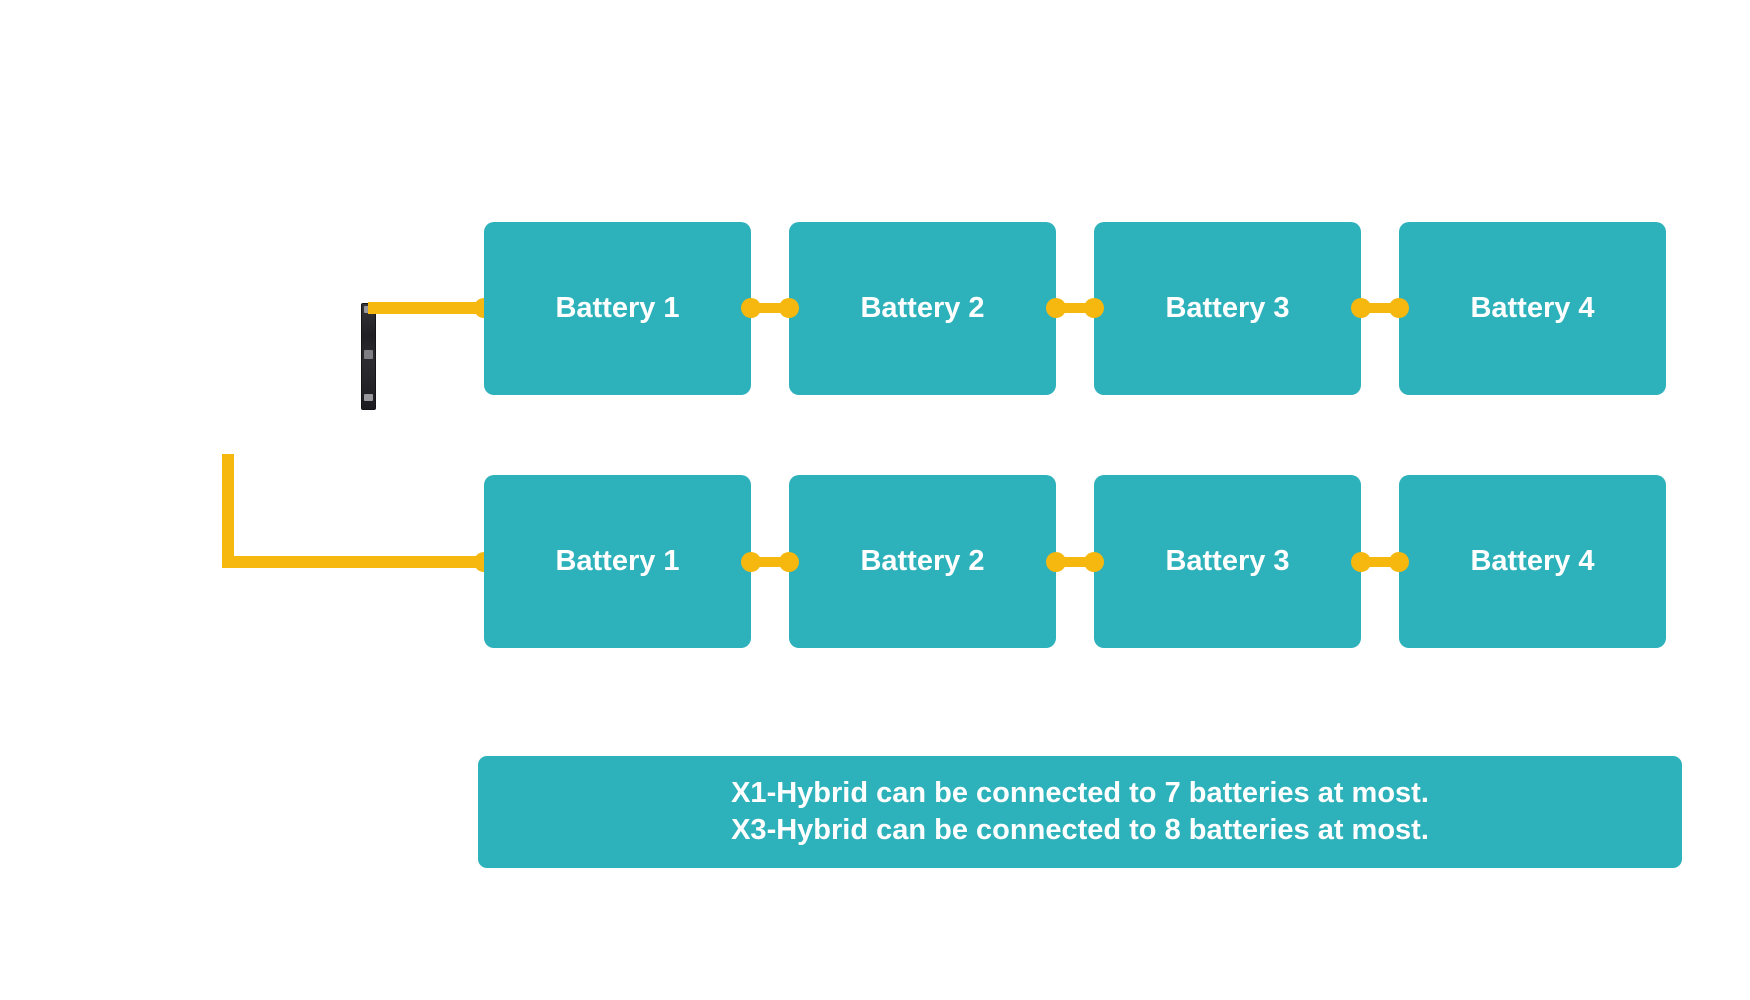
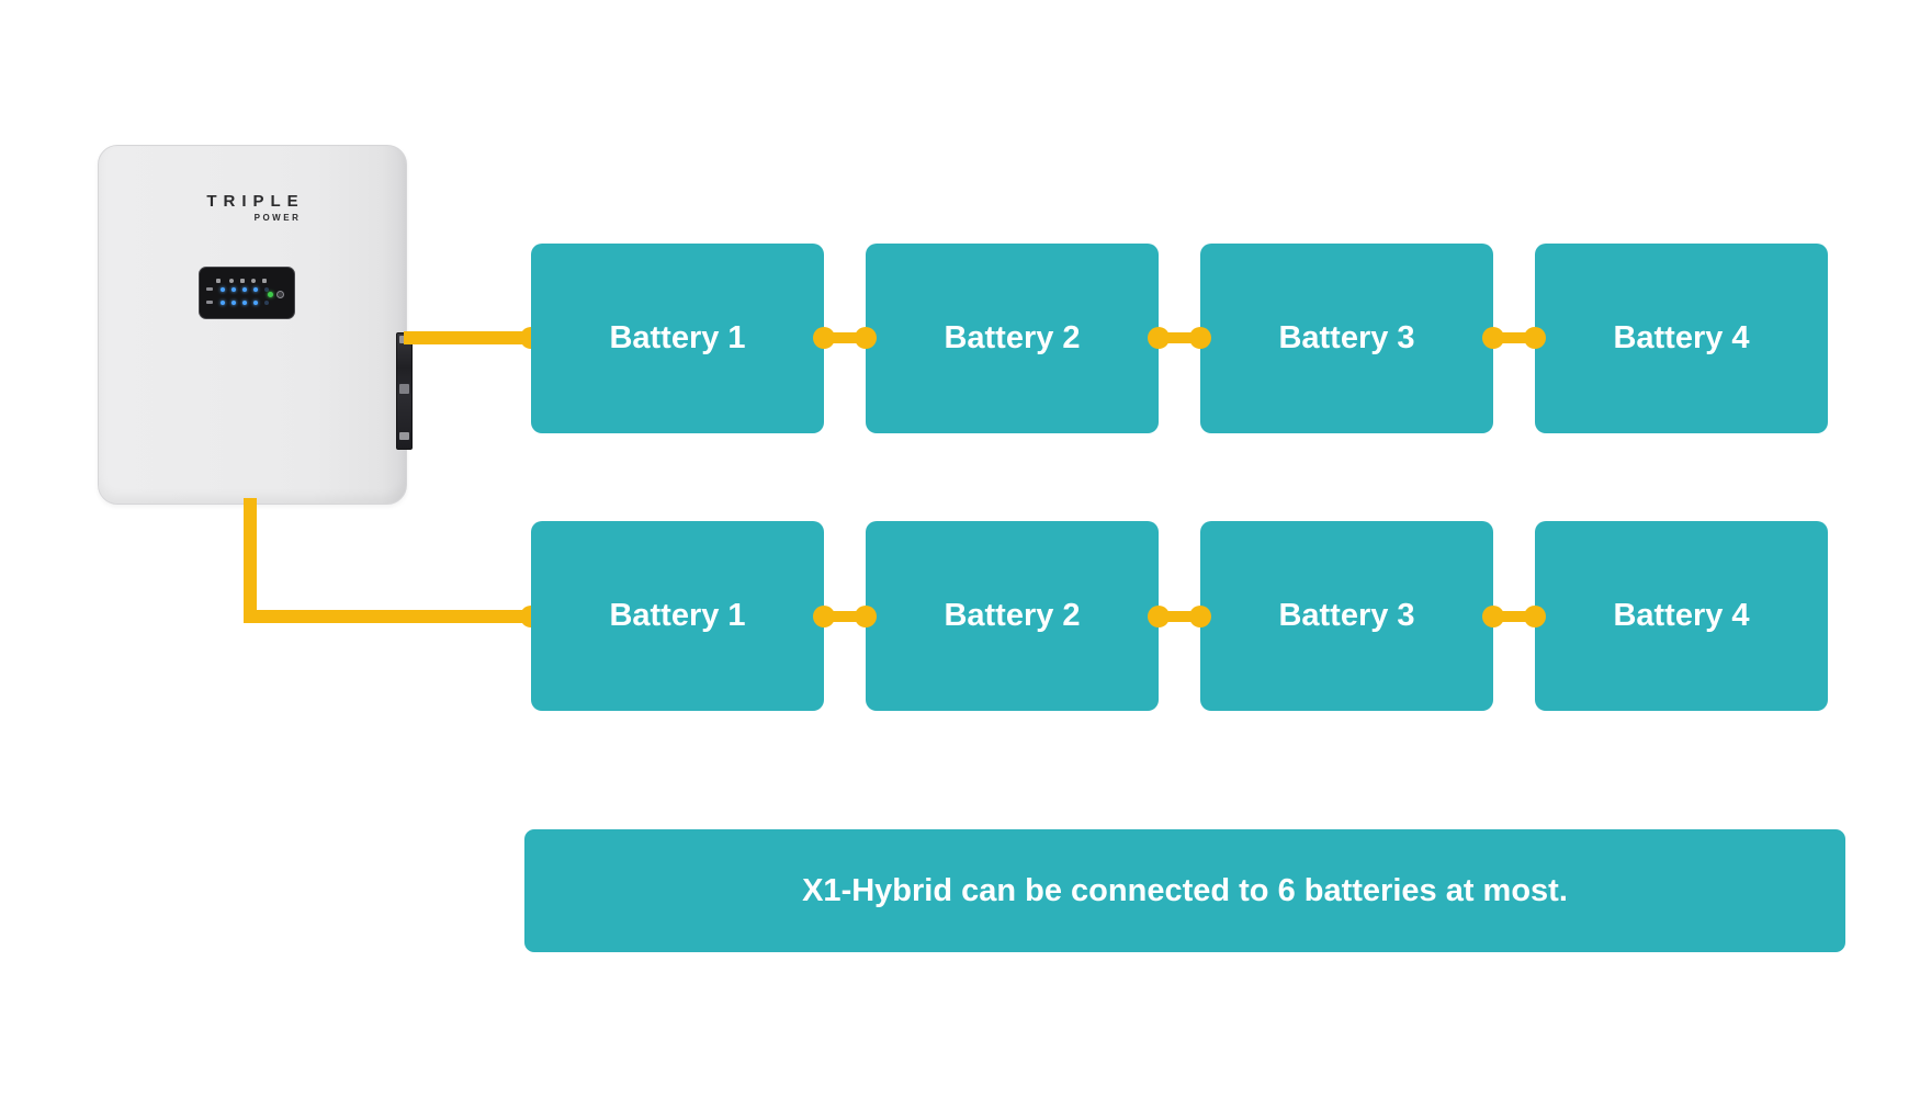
+ TRIPLE
+ POWER
  Battery 1
  Battery 2
  Battery 3
  Battery 4
  Battery 1
  Battery 2
  Battery 3
  Battery 4
- X1-Hybrid can be connected to 7 batteries at most.
+ X1-Hybrid can be connected to 6 batteries at most.
- X3-Hybrid can be connected to 8 batteries at most.
